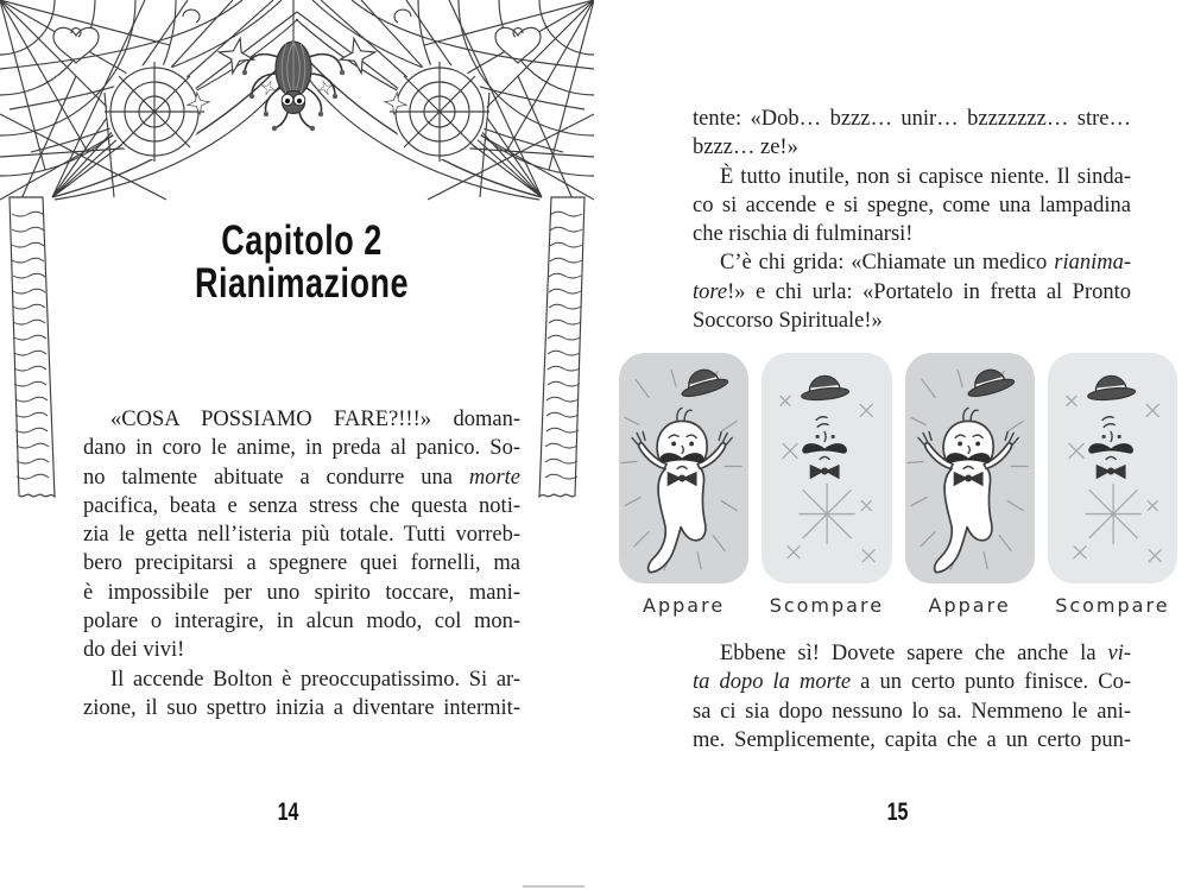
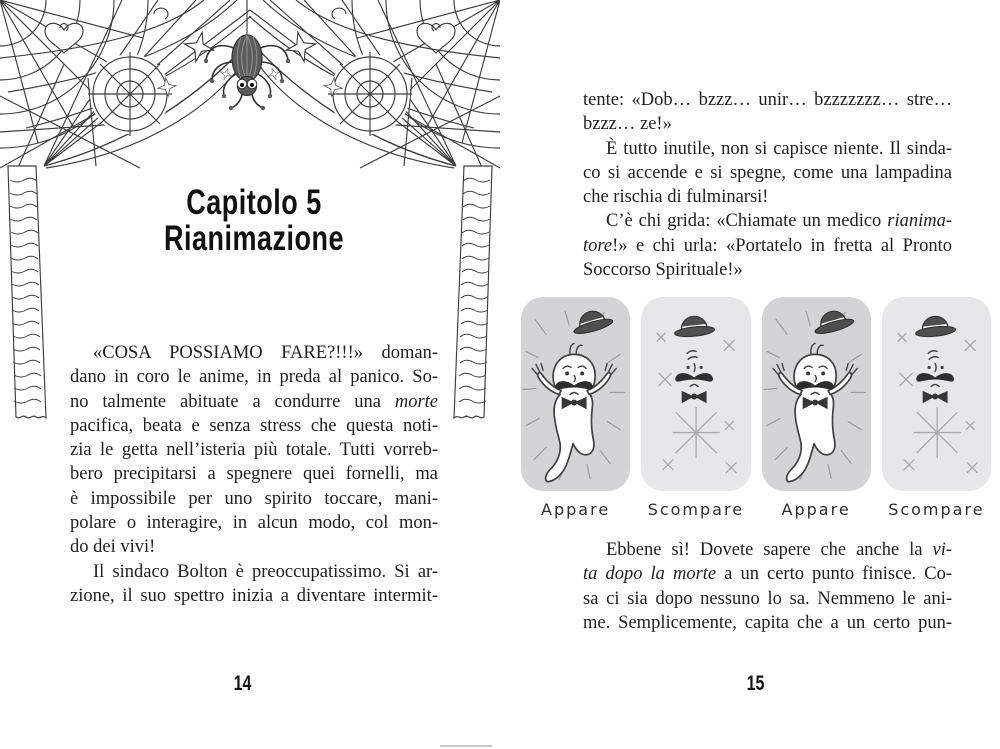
- Capitolo 2
+ Capitolo 5
  Rianimazione
  «COSA POSSIAMO FARE?!!!» doman-
  dano in coro le anime, in preda al panico. So-
  no talmente abituate a condurre una morte
  pacifica, beata e senza stress che questa noti-
  zia le getta nell’isteria più totale. Tutti vorreb-
  bero precipitarsi a spegnere quei fornelli, ma
  è impossibile per uno spirito toccare, mani-
  polare o interagire, in alcun modo, col mon-
  do dei vivi!
- Il accende Bolton è preoccupatissimo. Si ar-
+ Il sindaco Bolton è preoccupatissimo. Si ar-
  zione, il suo spettro inizia a diventare intermit-
  14
  tente: «Dob… bzzz… unir… bzzzzzzz… stre…
  bzzz… ze!»
  È tutto inutile, non si capisce niente. Il sinda-
  co si accende e si spegne, come una lampadina
  che rischia di fulminarsi!
  C’è chi grida: «Chiamate un medico rianima-
  tore!» e chi urla: «Portatelo in fretta al Pronto
  Soccorso Spirituale!»
  Appare
  Scompare
  Appare
  Scompare
  Ebbene sì! Dovete sapere che anche la vi-
  ta dopo la morte a un certo punto finisce. Co-
  sa ci sia dopo nessuno lo sa. Nemmeno le ani-
  me. Semplicemente, capita che a un certo pun-
  15
